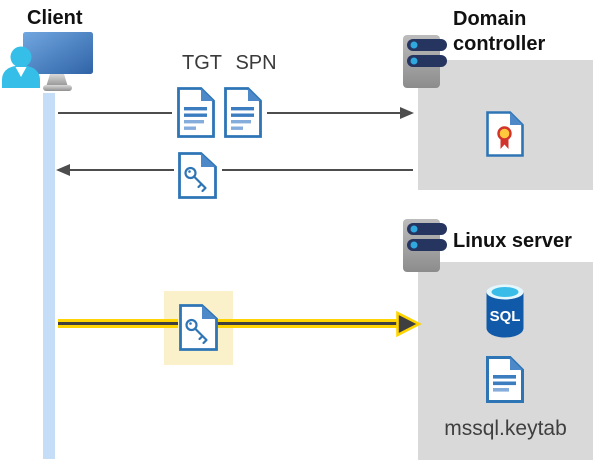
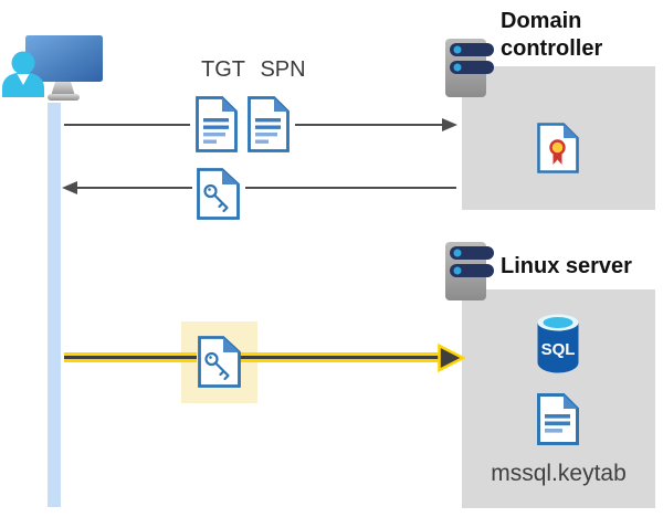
- Client
  Domain controller
  Linux server
  TGT
  SPN
  SQL
  mssql.keytab
